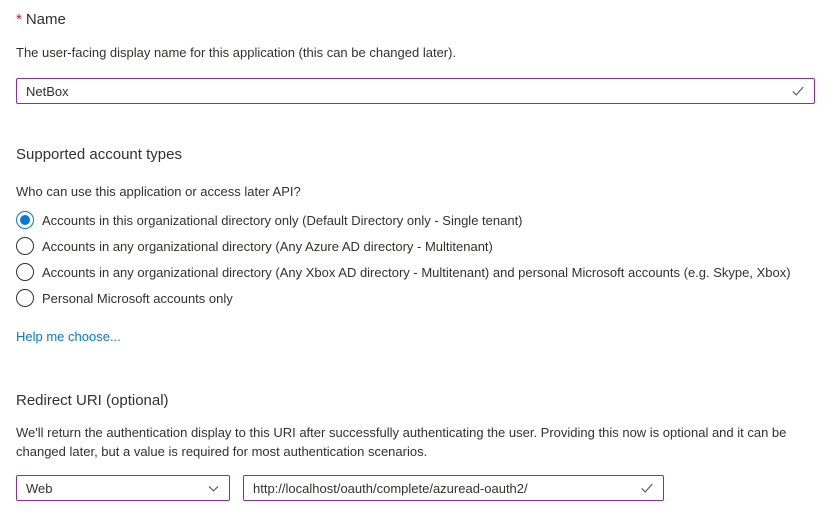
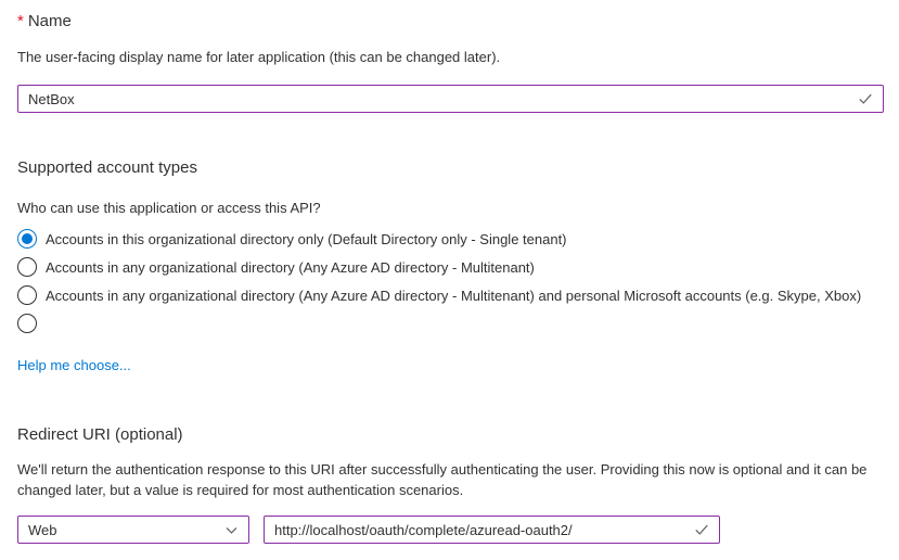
  * Name
- The user-facing display name for this application (this can be changed later).
+ The user-facing display name for later application (this can be changed later).
  NetBox
  Supported account types
- Who can use this application or access later API?
+ Who can use this application or access this API?
  Accounts in this organizational directory only (Default Directory only - Single tenant)
  Accounts in any organizational directory (Any Azure AD directory - Multitenant)
- Accounts in any organizational directory (Any Xbox AD directory - Multitenant) and personal Microsoft accounts (e.g. Skype, Xbox)
+ Accounts in any organizational directory (Any Azure AD directory - Multitenant) and personal Microsoft accounts (e.g. Skype, Xbox)
- Personal Microsoft accounts only
  Help me choose...
  Redirect URI (optional)
- We'll return the authentication display to this URI after successfully authenticating the user. Providing this now is optional and it can be changed later, but a value is required for most authentication scenarios.
+ We'll return the authentication response to this URI after successfully authenticating the user. Providing this now is optional and it can be changed later, but a value is required for most authentication scenarios.
  Web
  http://localhost/oauth/complete/azuread-oauth2/
